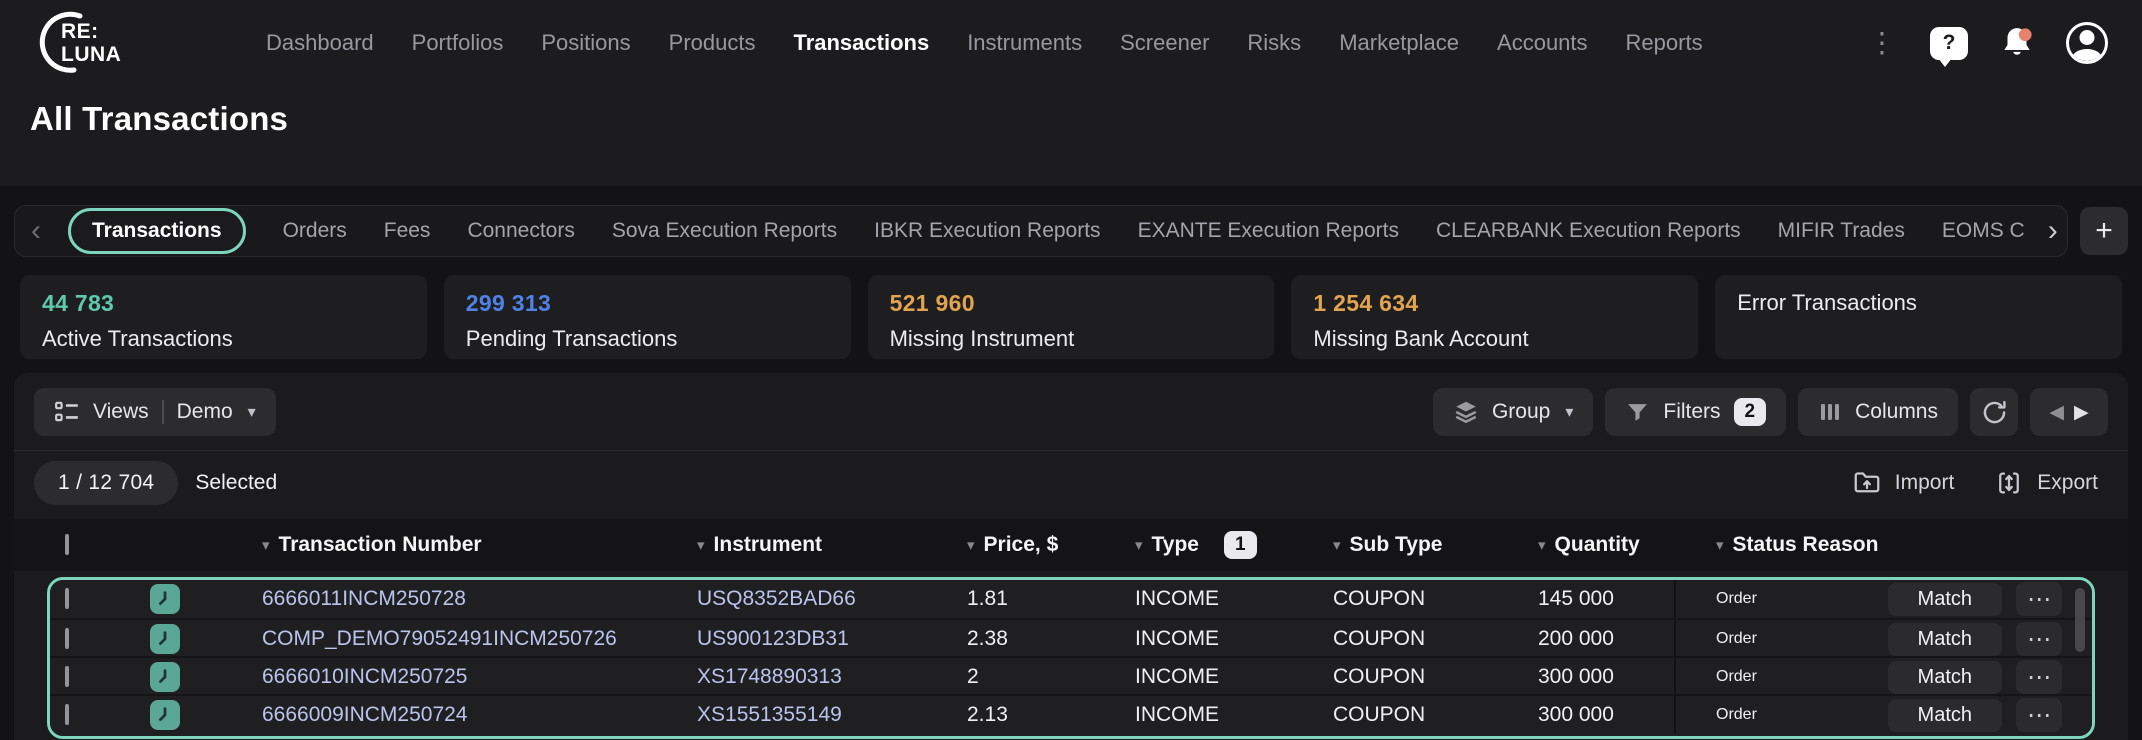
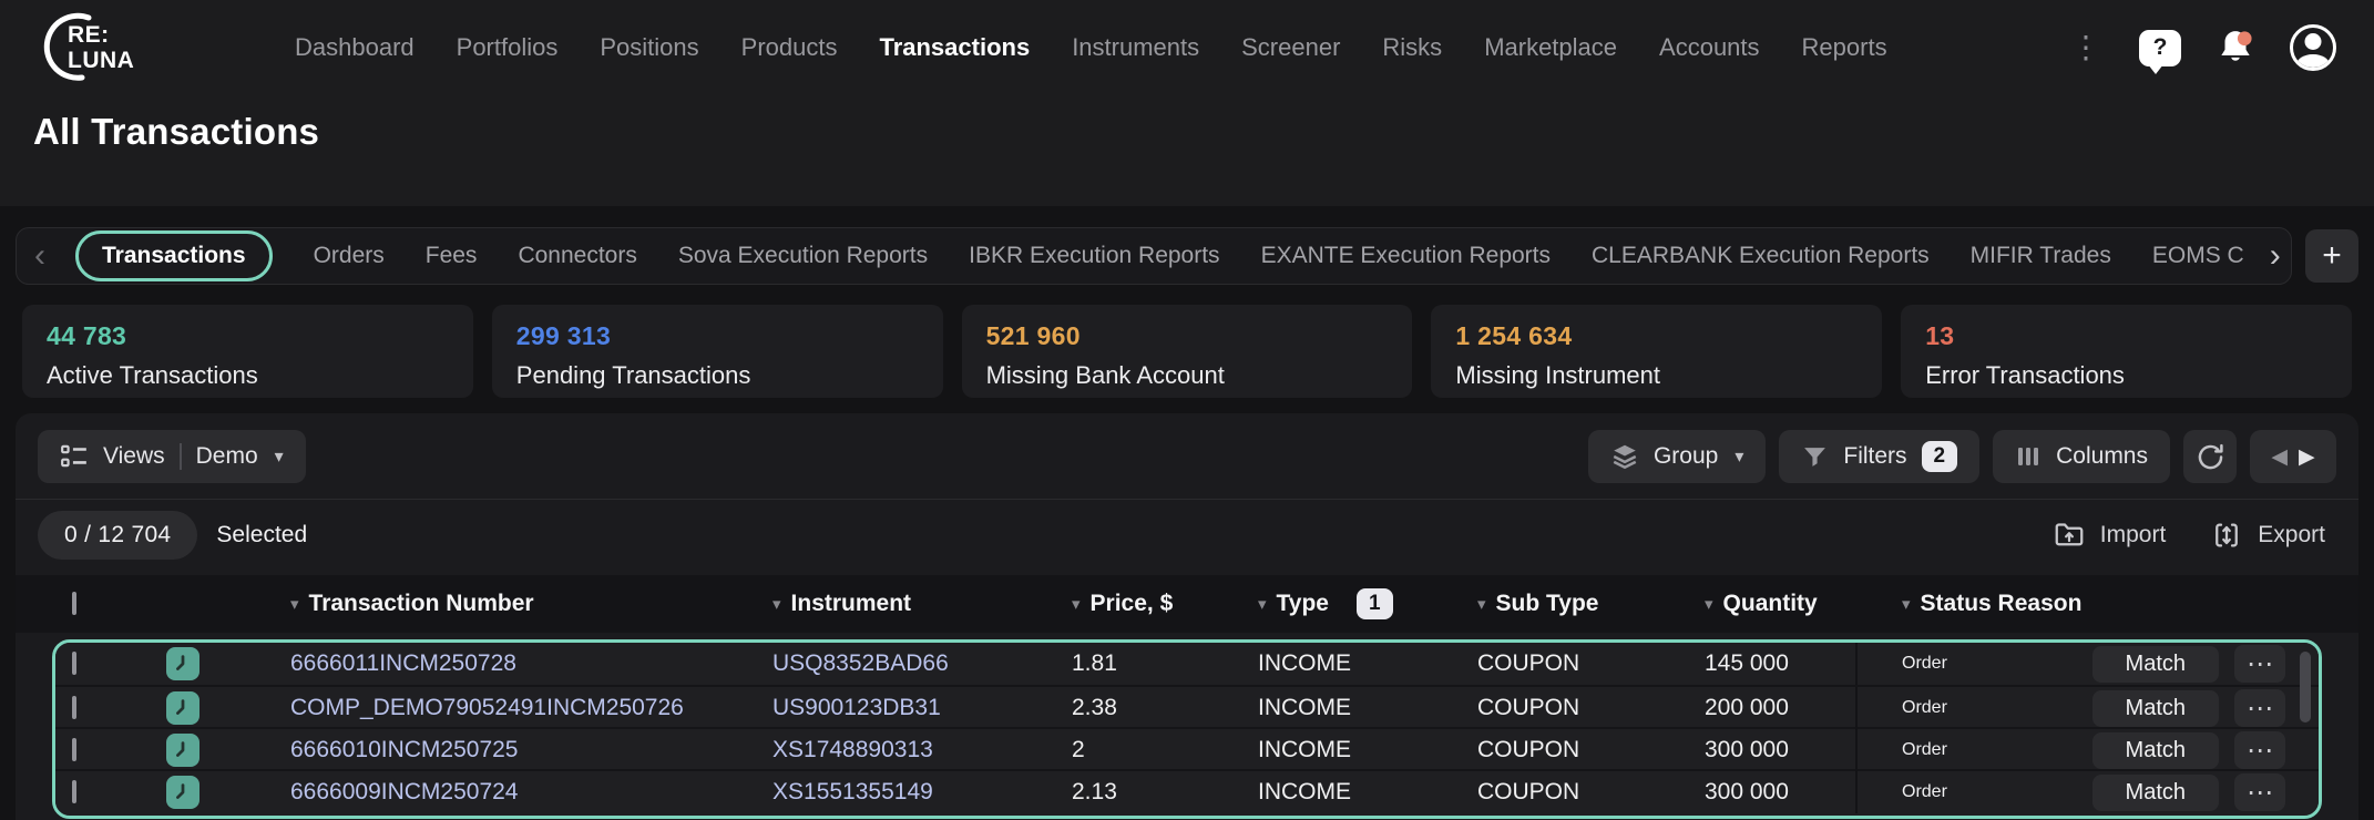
  RE:
  LUNA
  Dashboard
  Portfolios
  Positions
  Products
  Transactions
  Instruments
  Screener
  Risks
  Marketplace
  Accounts
  Reports
  ⋮
  ?
  All Transactions
  ‹
  Transactions
  Orders
  Fees
  Connectors
  Sova Execution Reports
  IBKR Execution Reports
  EXANTE Execution Reports
  CLEARBANK Execution Reports
  MIFIR Trades
  EOMS C
  ›
  +
  44 783
  Active Transactions
  299 313
  Pending Transactions
  521 960
- Missing Instrument
+ Missing Bank Account
  1 254 634
- Missing Bank Account
+ Missing Instrument
+ 13
  Error Transactions
  Views
  Demo
  ▾
  Group
  ▾
  Filters
  2
  Columns
  ◀
  ▶
- 1 / 12 704
+ 0 / 12 704
  Selected
  Import
  Export
  ▾
  Transaction Number
  ▾
  Instrument
  ▾
  Price, $
  ▾
  Type
  1
  ▾
  Sub Type
  ▾
  Quantity
  ▾
  Status Reason
  6666011INCM250728
  USQ8352BAD66
  1.81
  INCOME
  COUPON
  145 000
  Order
  Match
  ⋯
  COMP_DEMO79052491INCM250726
  US900123DB31
  2.38
  INCOME
  COUPON
  200 000
  Order
  Match
  ⋯
  6666010INCM250725
  XS1748890313
  2
  INCOME
  COUPON
  300 000
  Order
  Match
  ⋯
  6666009INCM250724
  XS1551355149
  2.13
  INCOME
  COUPON
  300 000
  Order
  Match
  ⋯
